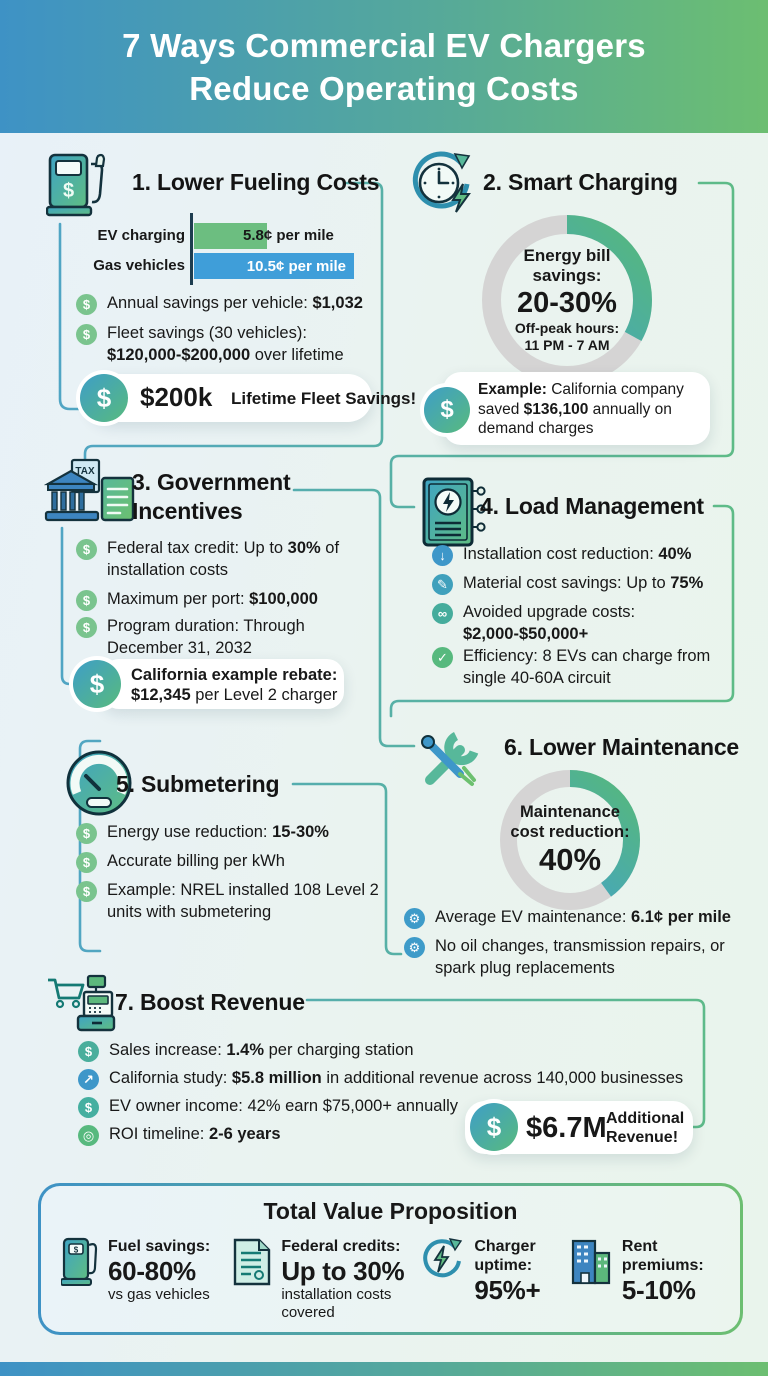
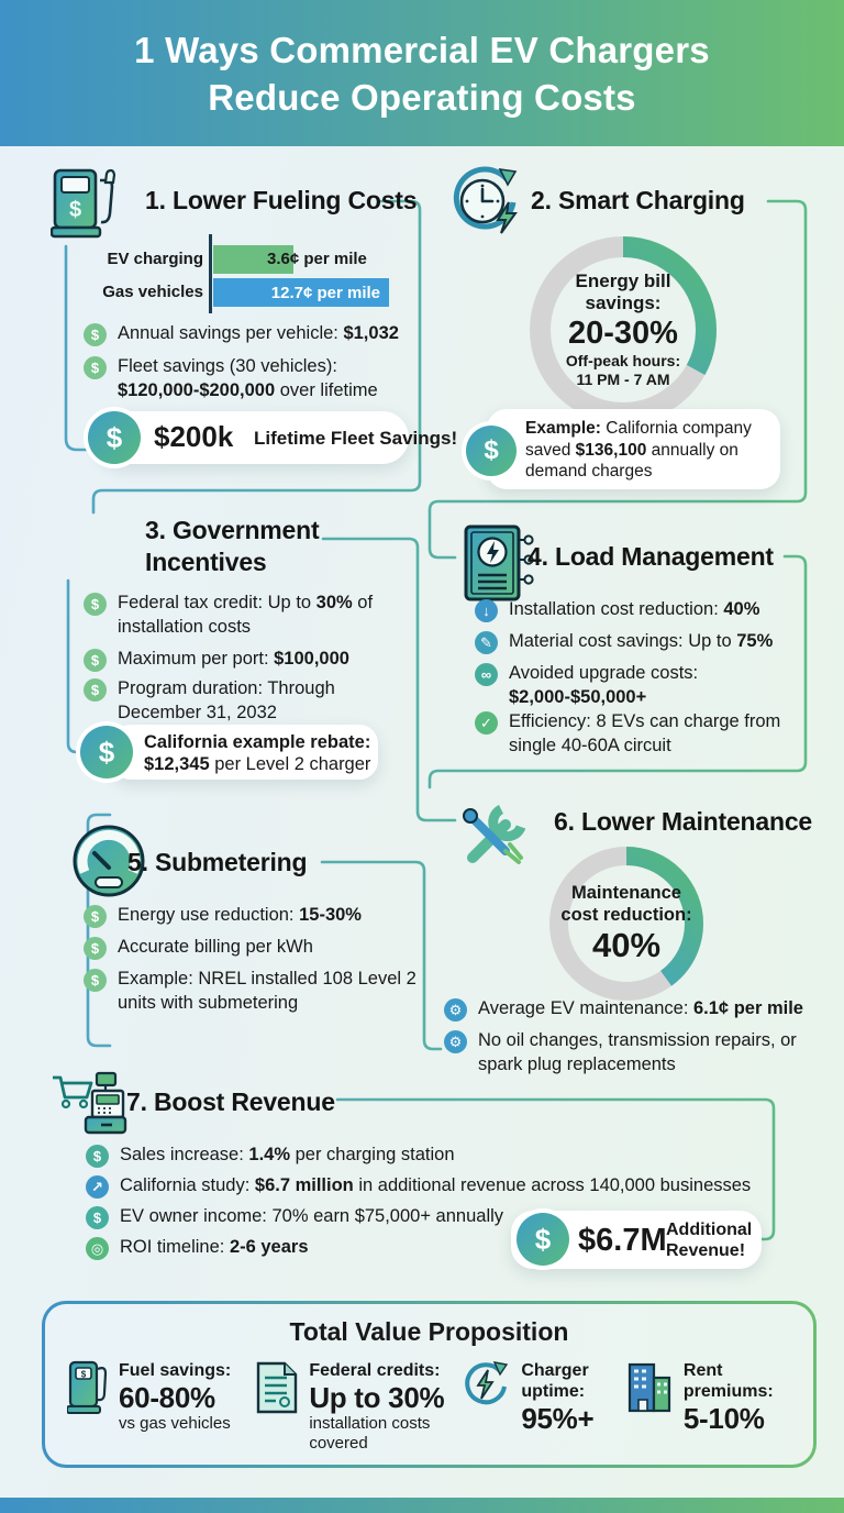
- 7 Ways Commercial EV Chargers
+ 1 Ways Commercial EV Chargers
  Reduce Operating Costs
  $
  1. Lower Fueling Costs
  EV charging
  Gas vehicles
- 5.8¢ per mile
+ 3.6¢ per mile
- 10.5¢ per mile
+ 12.7¢ per mile
  $
  Annual savings per vehicle: $1,032
  $
  Fleet savings (30 vehicles): $120,000-$200,000 over lifetime
  $
  $200k
  Lifetime Fleet Savings!
  2. Smart Charging
  Energy bill
  savings:
  20-30%
  Off-peak hours:
  11 PM - 7 AM
  $
  Example: California company saved $136,100 annually on demand charges
- TAX
  3. Government
  Incentives
  $
  Federal tax credit: Up to 30% of installation costs
  $
  Maximum per port: $100,000
  $
  Program duration: Through December 31, 2032
  $
  California example rebate:
  $12,345 per Level 2 charger
  4. Load Management
  ↓
  Installation cost reduction: 40%
  ✎
  Material cost savings: Up to 75%
  ∞
  Avoided upgrade costs: $2,000-$50,000+
  ✓
  Efficiency: 8 EVs can charge from single 40-60A circuit
  5. Submetering
  $
  Energy use reduction: 15-30%
  $
  Accurate billing per kWh
  $
  Example: NREL installed 108 Level 2 units with submetering
  6. Lower Maintenance
  Maintenance
  cost reduction:
  40%
  ⚙
  Average EV maintenance: 6.1¢ per mile
  ⚙
  No oil changes, transmission repairs, or spark plug replacements
  7. Boost Revenue
  $
  Sales increase: 1.4% per charging station
  ↗
- California study: $5.8 million in additional revenue across 140,000 businesses
+ California study: $6.7 million in additional revenue across 140,000 businesses
  $
- EV owner income: 42% earn $75,000+ annually
+ EV owner income: 70% earn $75,000+ annually
  ◎
  ROI timeline: 2-6 years
  $
  $6.7M
  Additional
  Revenue!
  Total Value Proposition
  $
  Fuel savings:
  60-80%
  vs gas vehicles
  Federal credits:
  Up to 30%
  installation costs covered
  Charger uptime:
  95%+
  Rent premiums:
  5-10%
